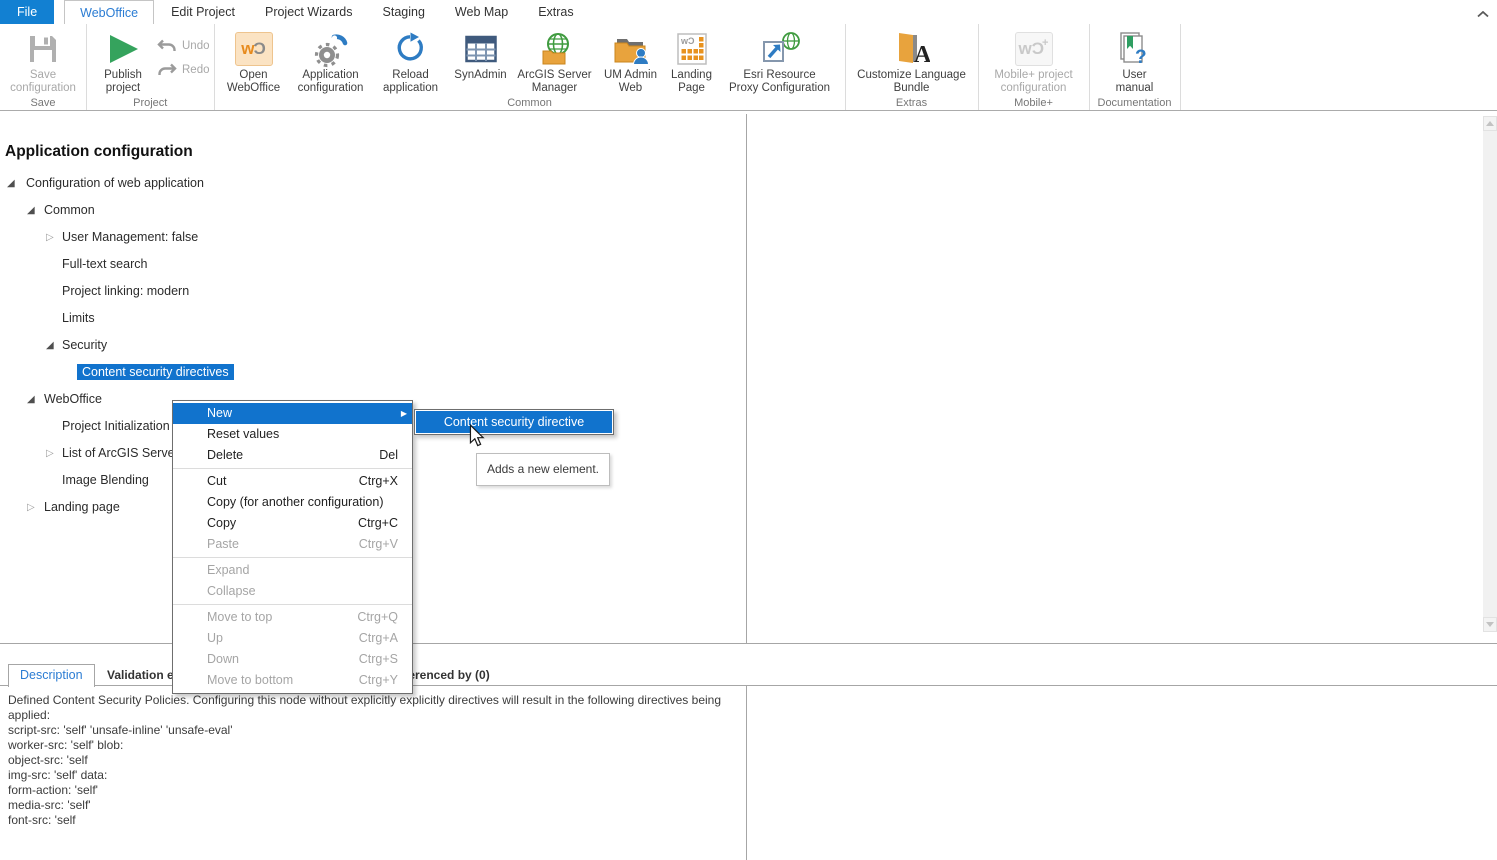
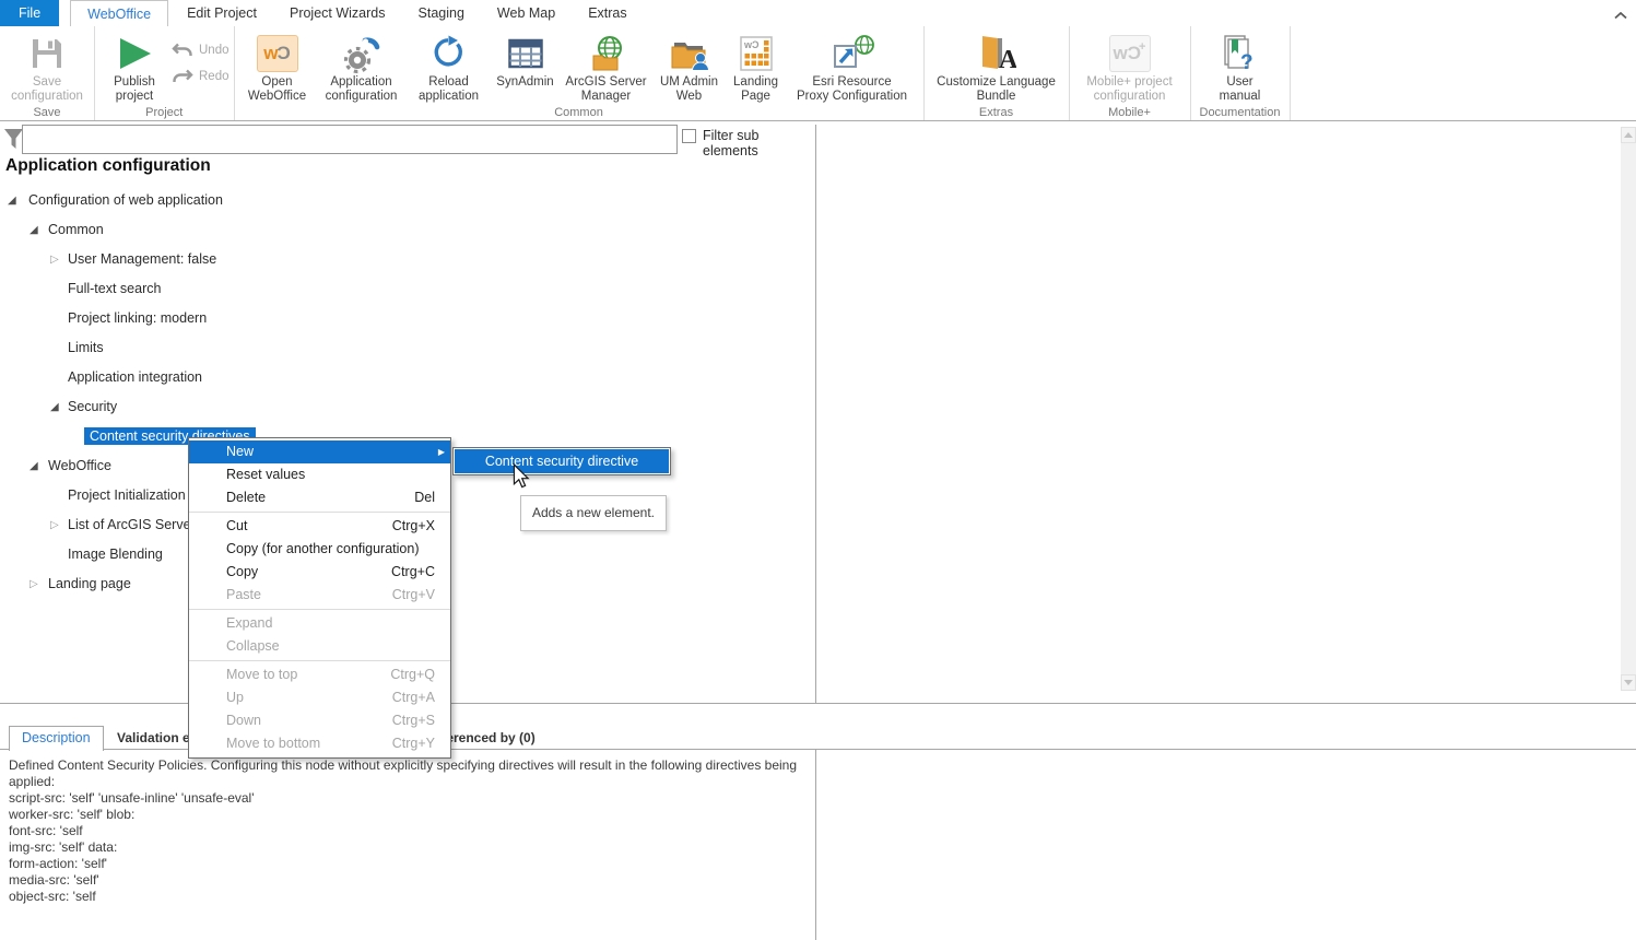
  File
  WebOffice
  Edit Project
  Project Wizards
  Staging
  Web Map
  Extras
  Save
  configuration
  Save
  Publish
  project
  Undo
  Redo
  Project
  w
  Ɔ
  Open
  WebOffice
  Application
  configuration
  Reload
  application
  SynAdmin
  ArcGIS Server
  Manager
  UM Admin
  Web
  wƆ
  Landing
  Page
  Esri Resource
  Proxy Configuration
  Common
  A
  Customize Language
  Bundle
  Extras
  w
  Ɔ
  +
  Mobile+ project
  configuration
  Mobile+
  ?
  User
  manual
  Documentation
+ Filter sub elements
  Application configuration
  ◢
  Configuration of web application
  ◢
  Common
  ▷
  User Management: false
  Full-text search
  Project linking: modern
  Limits
+ Application integration
  ◢
  Security
  Content security directives
  ◢
  WebOffice
  Project Initialization
  ▷
  List of ArcGIS Serv
  Image Blending
  ▷
  Landing page
  Description
  renced by (0)
- Defined Content Security Policies. Configuring this node without explicitly explicitly directives will result in the following directives being
+ Defined Content Security Policies. Configuring this node without explicitly specifying directives will result in the following directives being
  applied:
  script-src: 'self' 'unsafe-inline' 'unsafe-eval'
  worker-src: 'self' blob:
- object-src: 'self
+ font-src: 'self
  img-src: 'self' data:
  form-action: 'self'
  media-src: 'self'
- font-src: 'self
+ object-src: 'self
  New
  ▶
  Reset values
  Delete
  Del
  Cut
  Ctrg+X
  Copy (for another configuration)
  Copy
  Ctrg+C
  Paste
  Ctrg+V
  Expand
  Collapse
  Move to top
  Ctrg+Q
  Up
  Ctrg+A
  Down
  Ctrg+S
  Move to bottom
  Ctrg+Y
  Content security directive
  Adds a new element.
